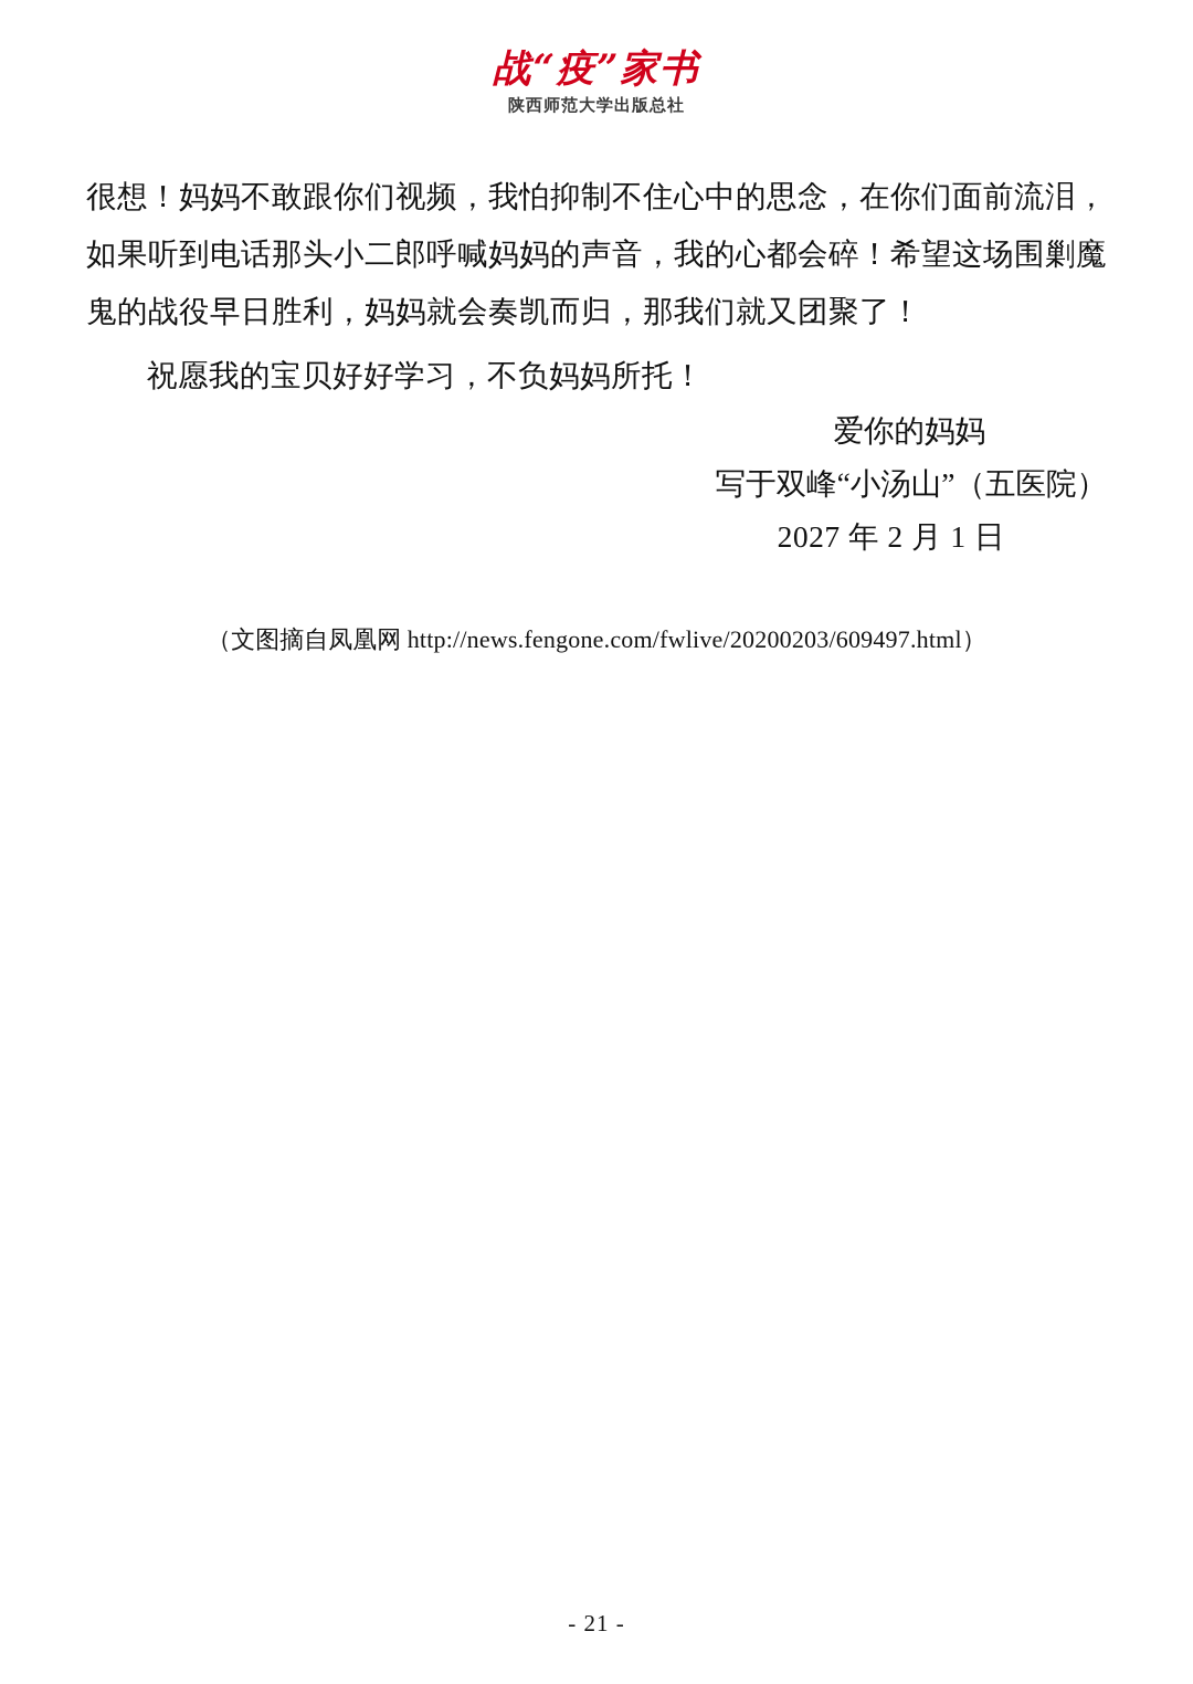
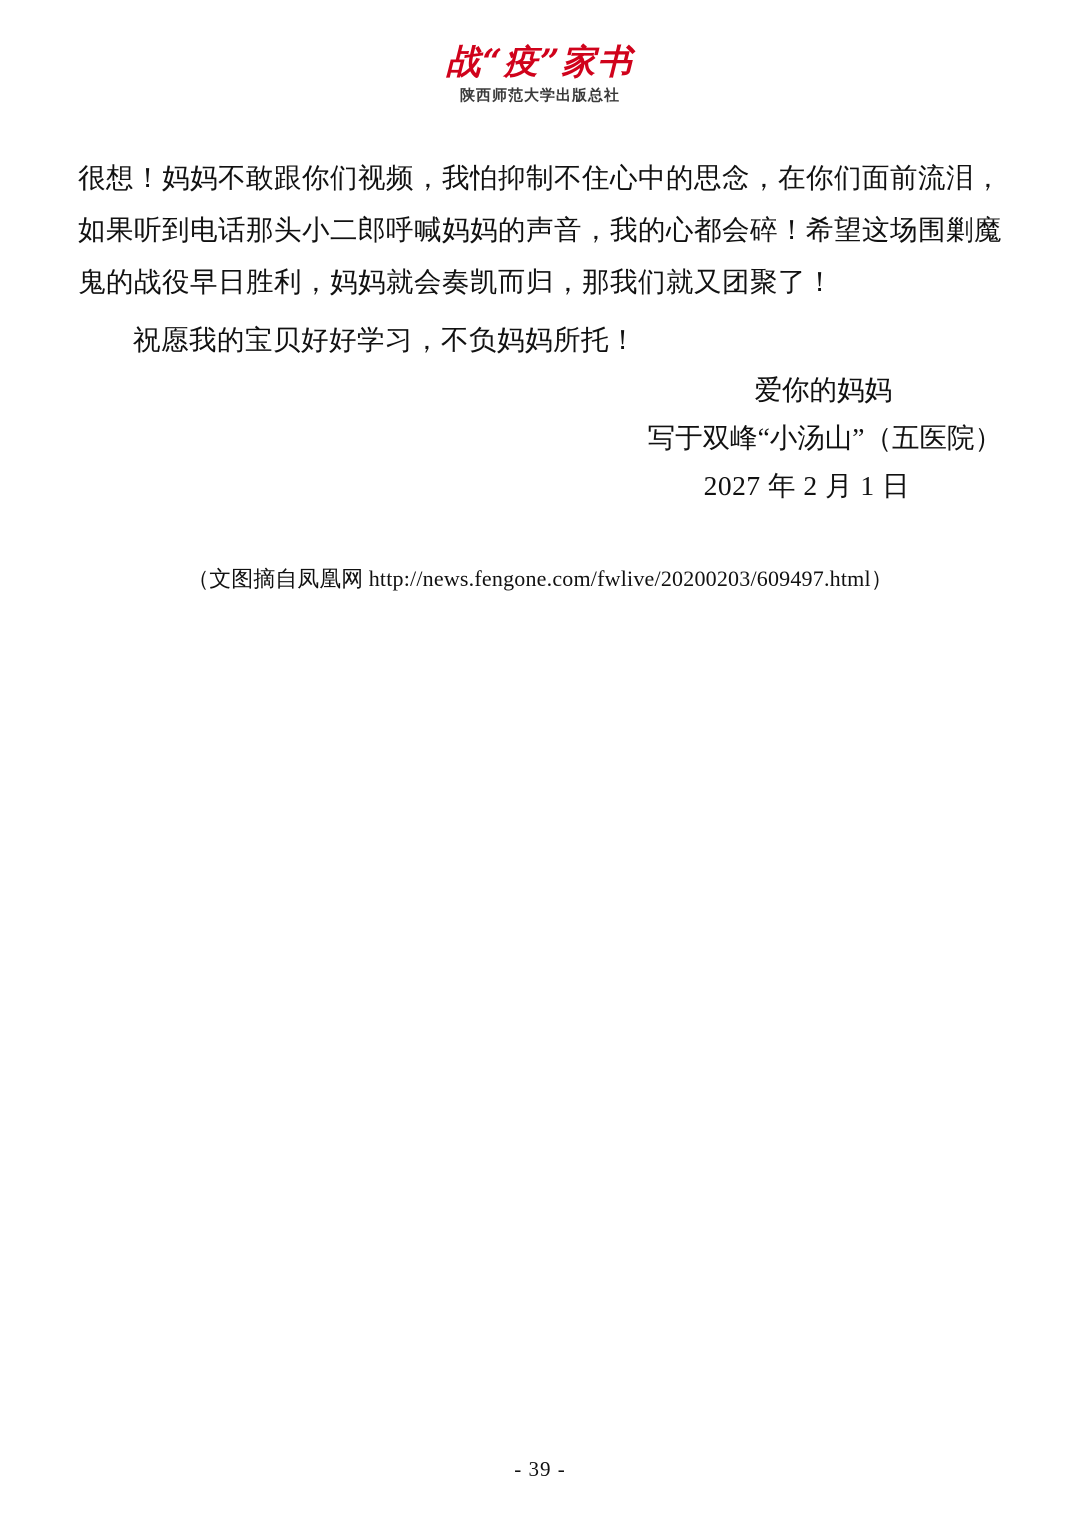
  战“疫”家书
  陕西师范大学出版总社
  很想！妈妈不敢跟你们视频，我怕抑制不住心中的思念，在你们面前流泪，如果听到电话那头小二郎呼喊妈妈的声音，我的心都会碎！希望这场围剿魔鬼的战役早日胜利，妈妈就会奏凯而归，那我们就又团聚了！
  祝愿我的宝贝好好学习，不负妈妈所托！
  爱你的妈妈
  写于双峰“小汤山”（五医院）
  2027 年 2 月 1 日
  （文图摘自凤凰网 http://news.fengone.com/fwlive/20200203/609497.html）
- - 21 -
+ - 39 -
